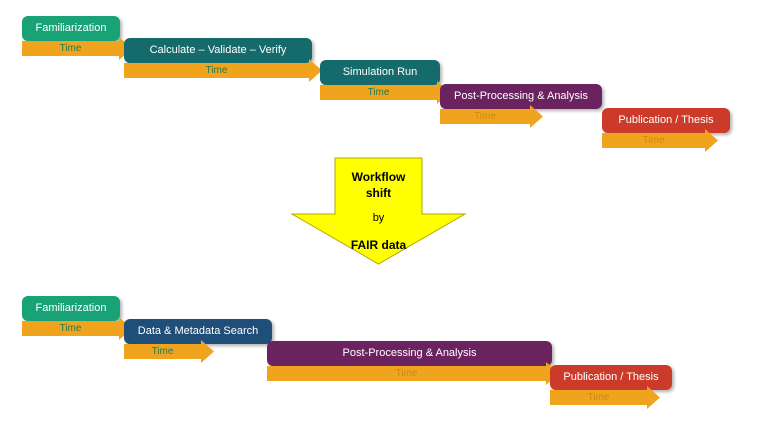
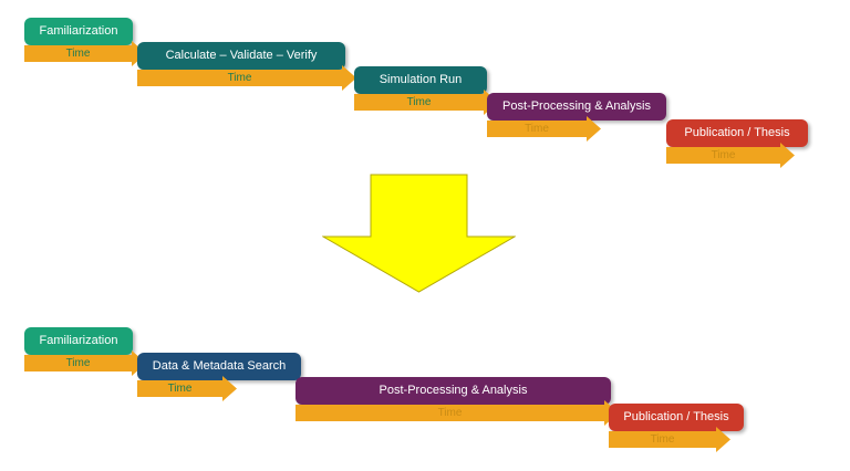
  Familiarization
  Time
  Calculate – Validate – Verify
  Time
  Simulation Run
  Time
  Post-Processing & Analysis
  Time
  Publication / Thesis
  Time
- Workflow
- shift
- by
- FAIR data
  Familiarization
  Time
  Data & Metadata Search
  Time
  Post-Processing & Analysis
  Time
  Publication / Thesis
  Time
